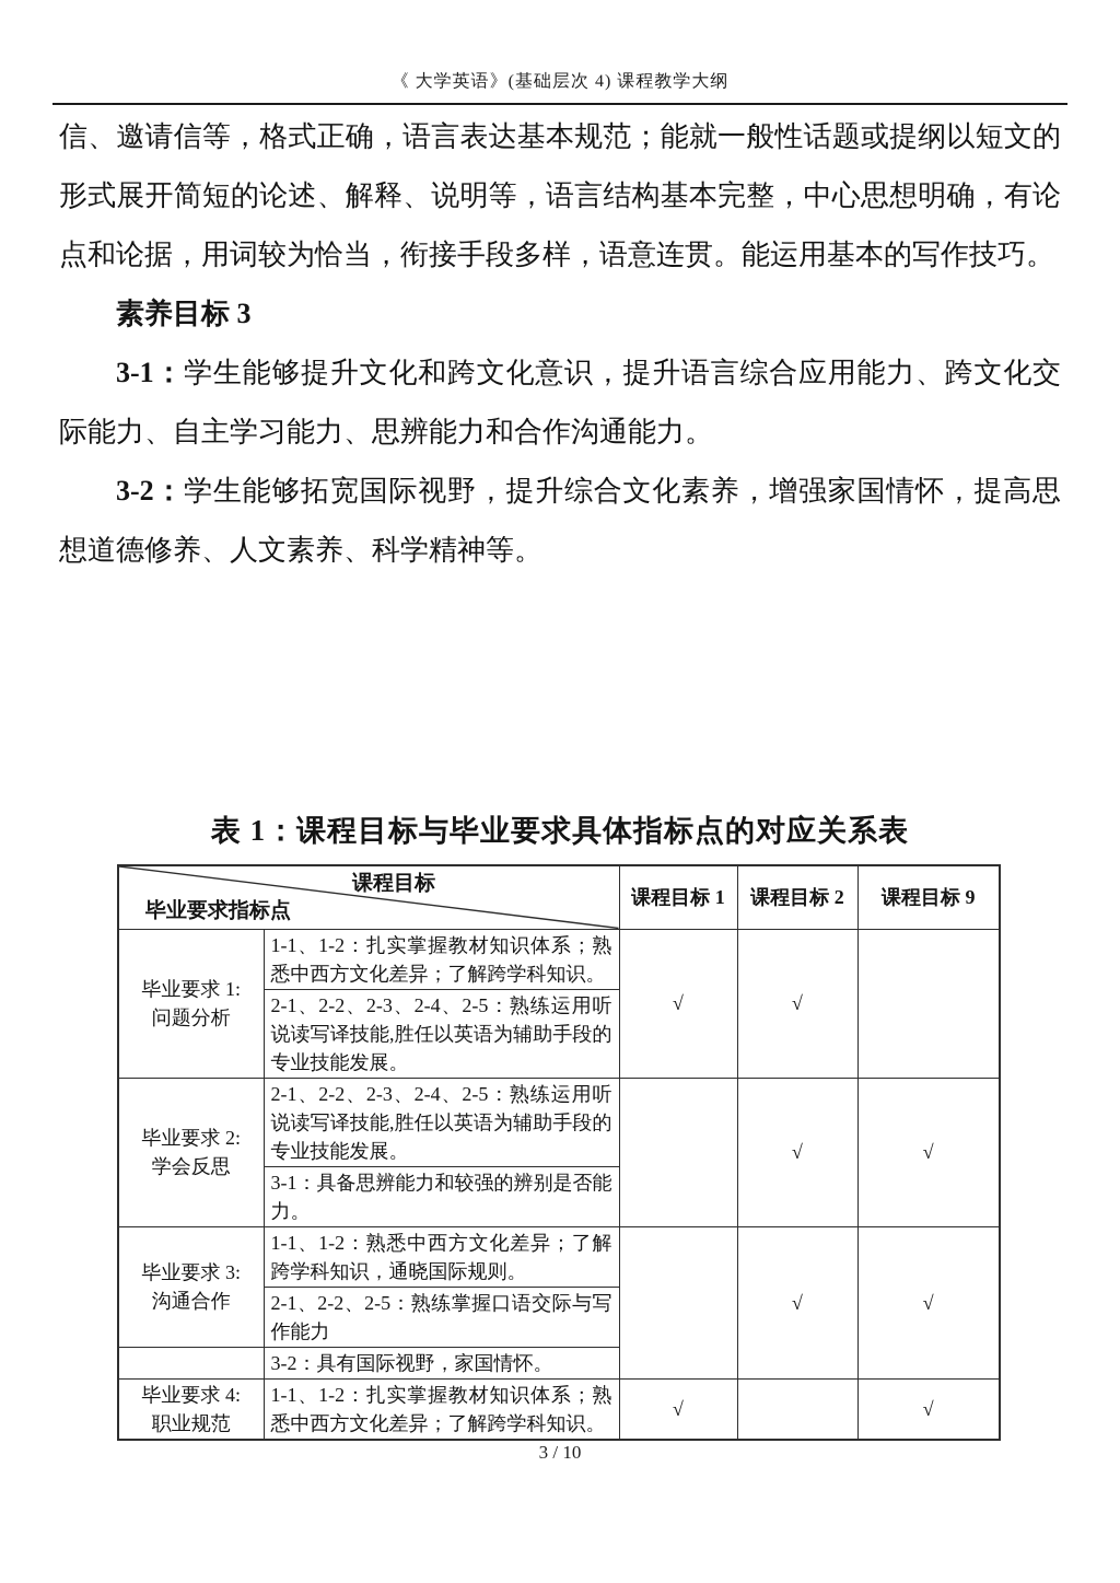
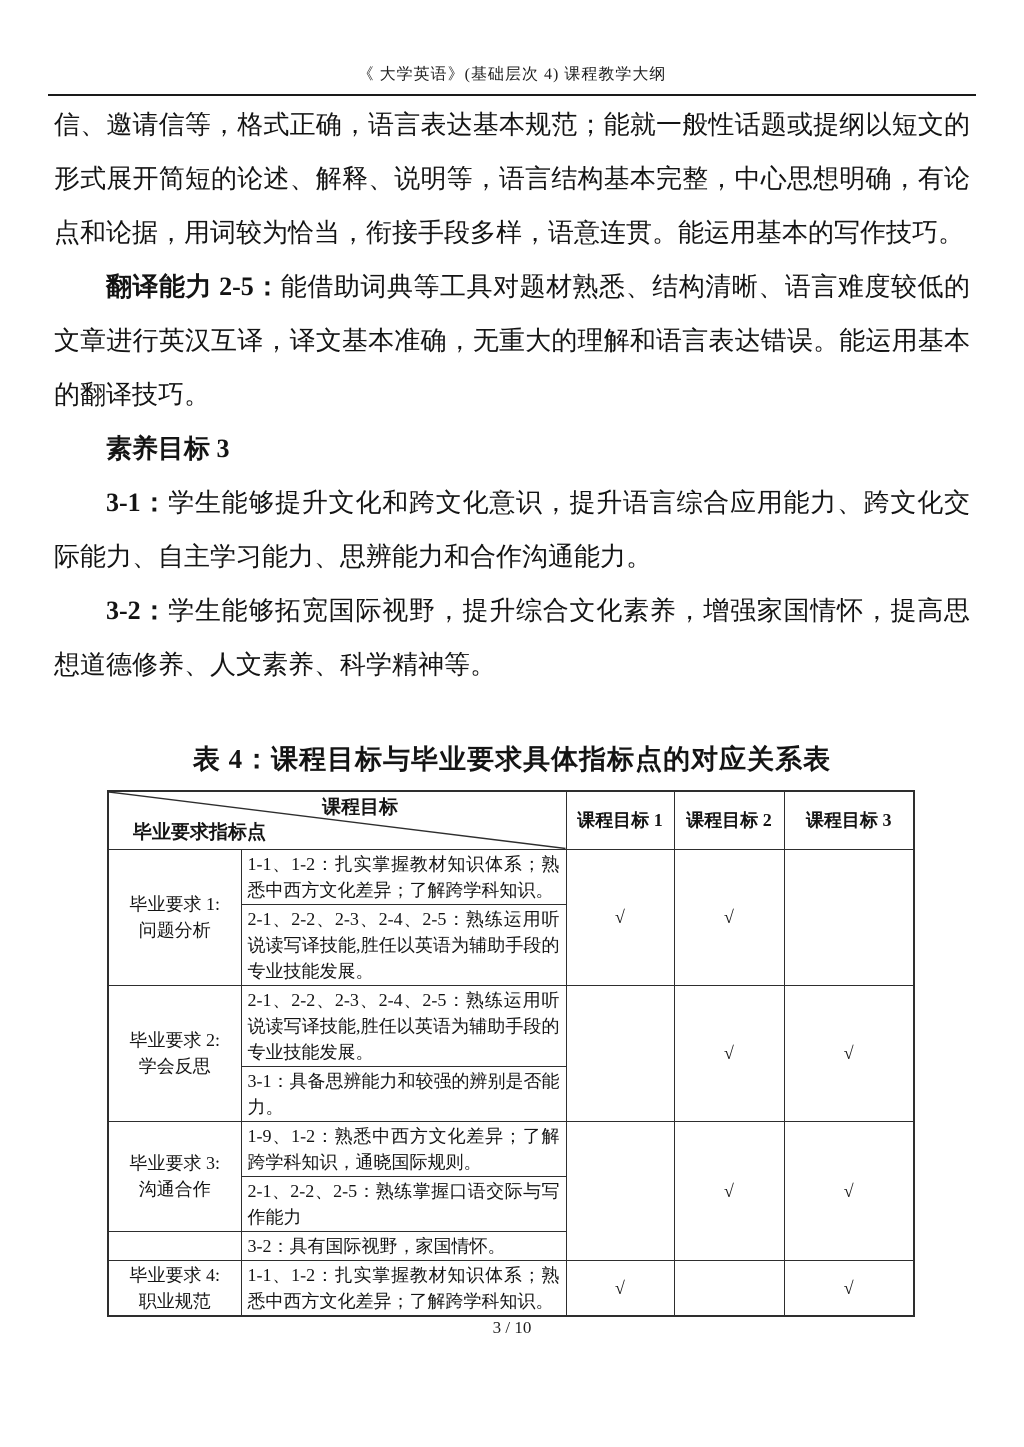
  《 大学英语》(基础层次 4) 课程教学大纲
  信、邀请信等，格式正确，语言表达基本规范；能就一般性话题或提纲以短文的形式展开简短的论述、解释、说明等，语言结构基本完整，中心思想明确，有论点和论据，用词较为恰当，衔接手段多样，语意连贯。能运用基本的写作技巧。
+ 翻译能力 2-5：能借助词典等工具对题材熟悉、结构清晰、语言难度较低的文章进行英汉互译，译文基本准确，无重大的理解和语言表达错误。能运用基本的翻译技巧。
  素养目标 3
  3-1：学生能够提升文化和跨文化意识，提升语言综合应用能力、跨文化交际能力、自主学习能力、思辨能力和合作沟通能力。
  3-2：学生能够拓宽国际视野，提升综合文化素养，增强家国情怀，提高思想道德修养、人文素养、科学精神等。
- 表 1：课程目标与毕业要求具体指标点的对应关系表
+ 表 4：课程目标与毕业要求具体指标点的对应关系表
- 课程目标 毕业要求指标点	课程目标 1	课程目标 2	课程目标 9
+ 课程目标 毕业要求指标点	课程目标 1	课程目标 2	课程目标 3
  毕业要求 1:问题分析	1-1、1-2：扎实掌握教材知识体系；熟悉中西方文化差异；了解跨学科知识。	√	√
  2-1、2-2、2-3、2-4、2-5：熟练运用听说读写译技能,胜任以英语为辅助手段的专业技能发展。
  毕业要求 2:学会反思	2-1、2-2、2-3、2-4、2-5：熟练运用听说读写译技能,胜任以英语为辅助手段的专业技能发展。		√	√
  3-1：具备思辨能力和较强的辨别是否能力。
- 毕业要求 3:沟通合作	1-1、1-2：熟悉中西方文化差异；了解跨学科知识，通晓国际规则。		√	√
+ 毕业要求 3:沟通合作	1-9、1-2：熟悉中西方文化差异；了解跨学科知识，通晓国际规则。		√	√
  2-1、2-2、2-5：熟练掌握口语交际与写作能力
  	3-2：具有国际视野，家国情怀。
  毕业要求 4:职业规范	1-1、1-2：扎实掌握教材知识体系；熟悉中西方文化差异；了解跨学科知识。	√		√
  3 / 10
